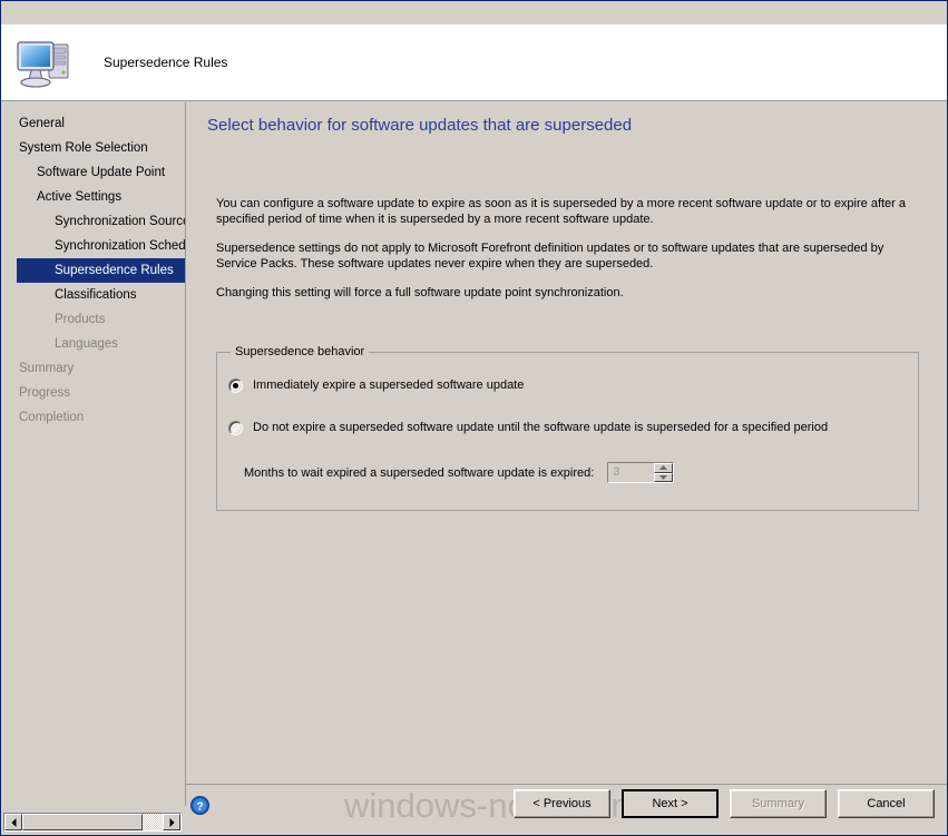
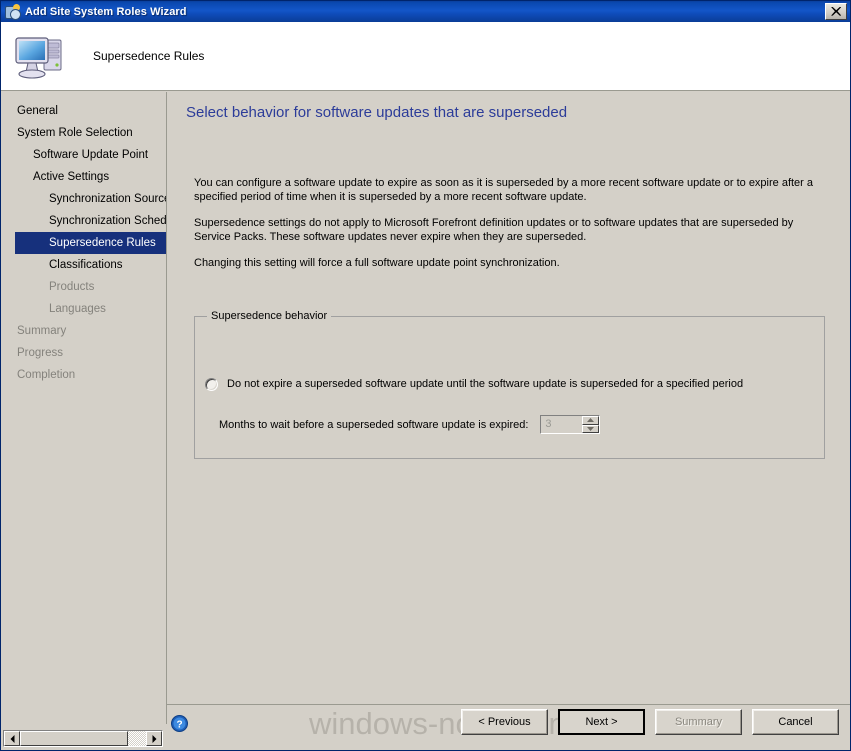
+ Add Site System Roles Wizard
  Supersedence Rules
  General
  System Role Selection
  Software Update Point
  Active Settings
  Synchronization Sourc
  Synchronization Sched
  Supersedence Rules
  Classifications
  Products
  Languages
  Summary
  Progress
  Completion
  Select behavior for software updates that are superseded
  You can configure a software update to expire as soon as it is superseded by a more recent software update or to expire after a specified period of time when it is superseded by a more recent software update.
  Supersedence settings do not apply to Microsoft Forefront definition updates or to software updates that are superseded by Service Packs. These software updates never expire when they are superseded.
  Changing this setting will force a full software update point synchronization.
  Supersedence behavior
- Immediately expire a superseded software update
  Do not expire a superseded software update until the software update is superseded for a specified period
- Months to wait expired a superseded software update is expired:
+ Months to wait before a superseded software update is expired:
  3
  ?
  < Previous
  Next >
  Summary
  Cancel
